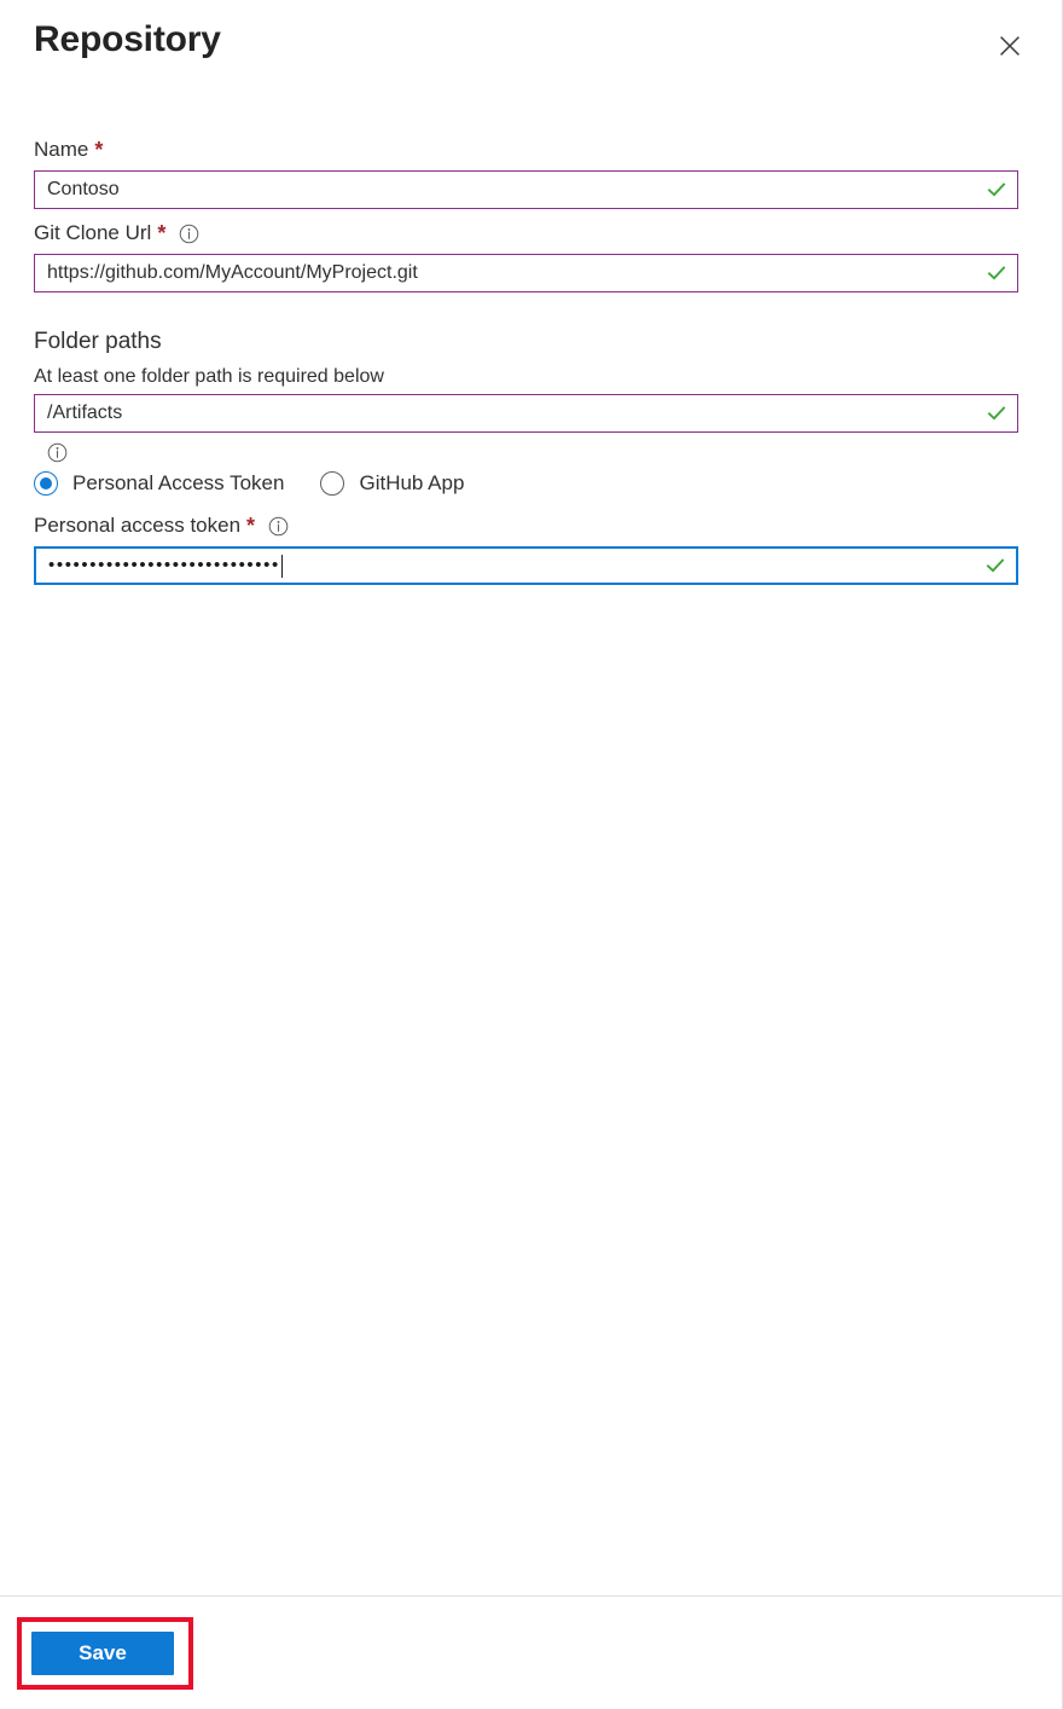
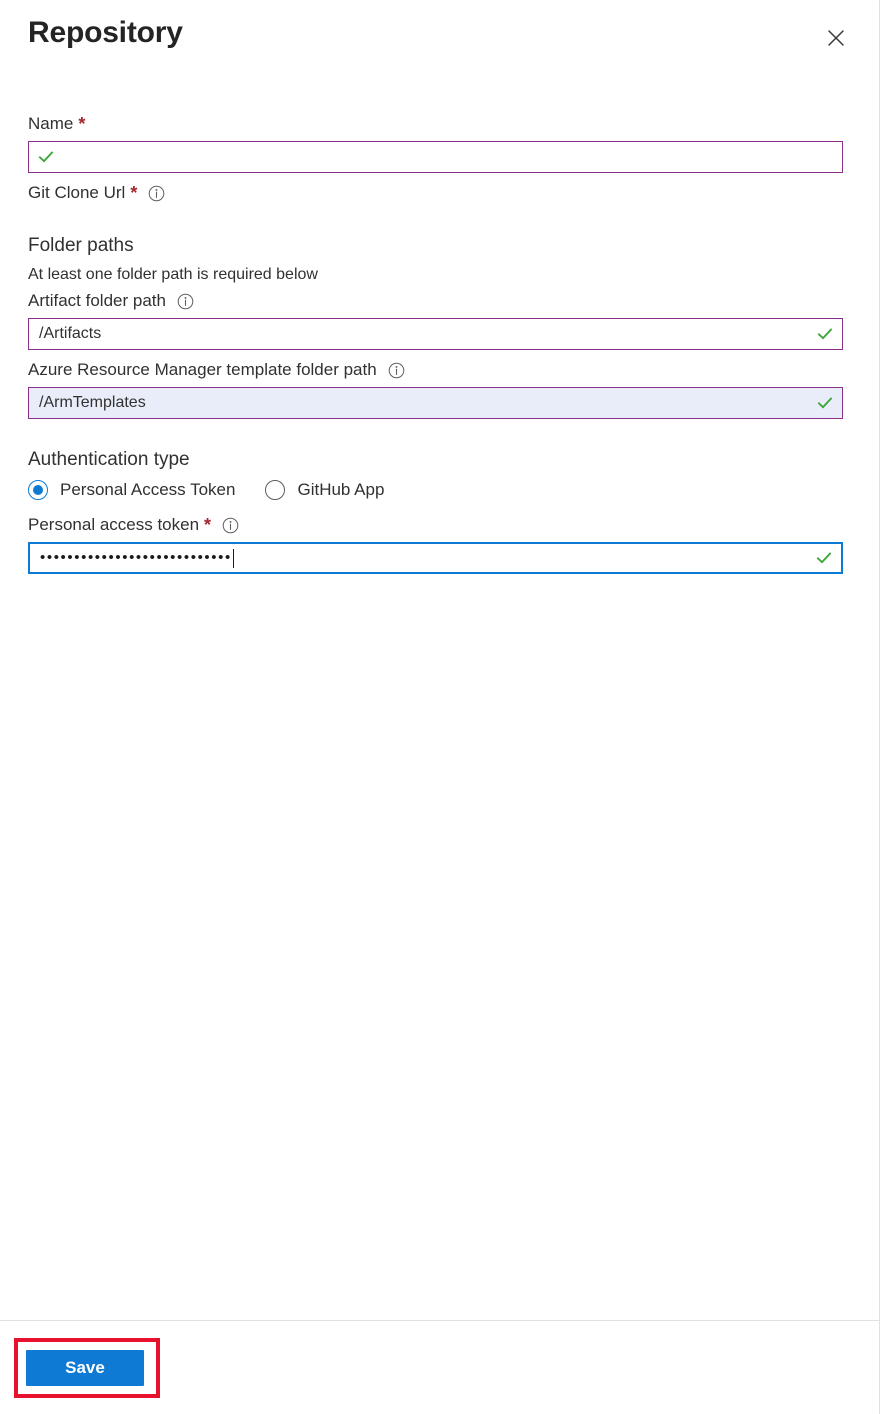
  Repository
  Name
  *
- Contoso
  Git Clone Url
  *
- https://github.com/MyAccount/MyProject.git
  Folder paths
  At least one folder path is required below
+ Artifact folder path
  /Artifacts
+ Azure Resource Manager template folder path
+ /ArmTemplates
+ Authentication type
  Personal Access Token
  GitHub App
  Personal access token
  *
  ••••••••••••••••••••••••••••
  Save
